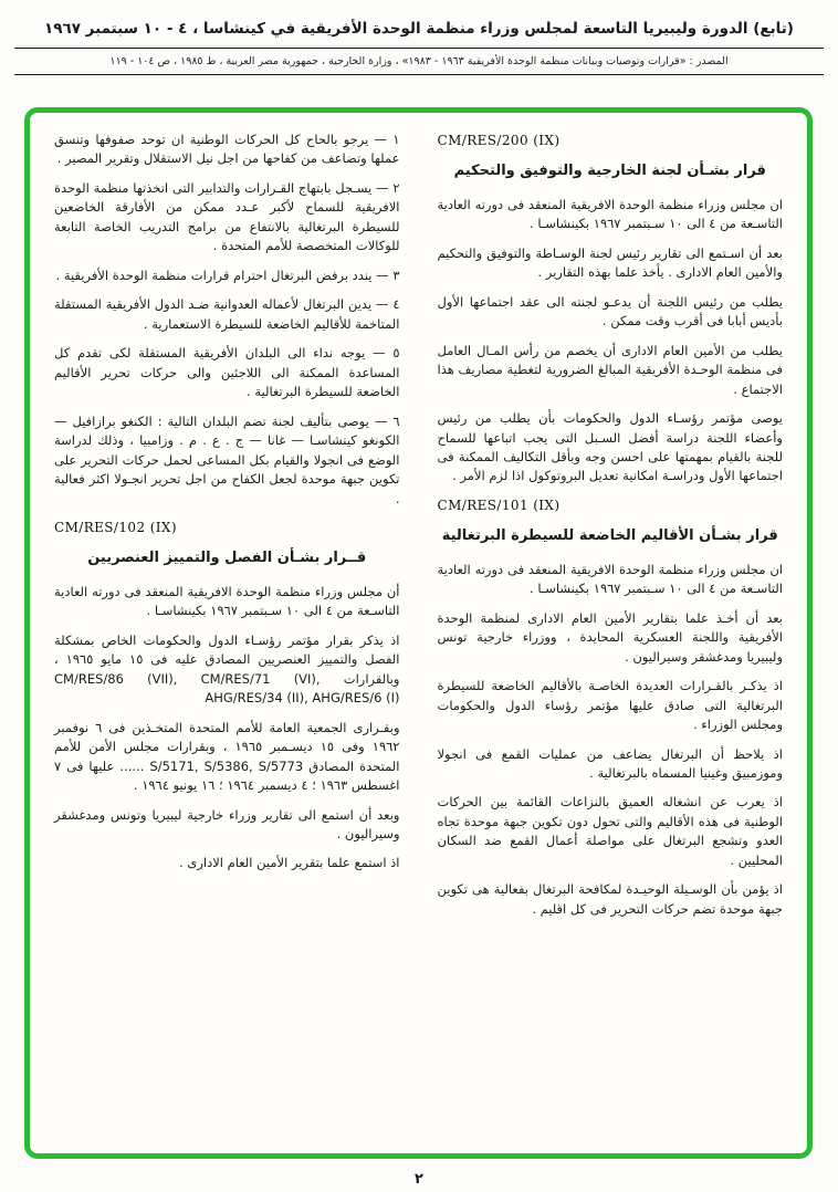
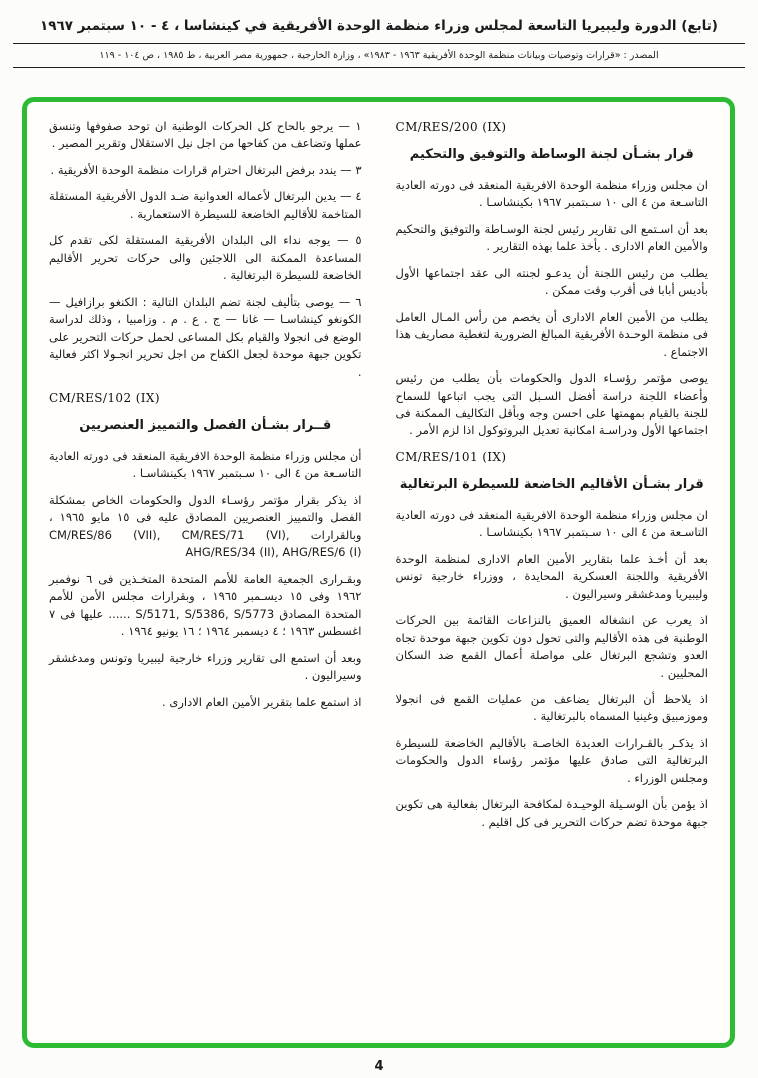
  (تابع) الدورة وليبيريا التاسعة لمجلس وزراء منظمة الوحدة الأفريقية في كينشاسا ، ٤ - ١٠ سبتمبر ١٩٦٧
  المصدر : «قرارات وتوصيات وبيانات منظمة الوحدة الأفريقية ١٩٦٣ - ١٩٨٣» ، وزارة الخارجية ، جمهورية مصر العربية ، ط ١٩٨٥ ، ص ١٠٤ - ١١٩
  CM/RES/200 (IX)
- قرار بشـأن لجنة الخارجية والتوفيق والتحكيم
+ قرار بشـأن لجنة الوساطة والتوفيق والتحكيم
  ان مجلس وزراء منظمة الوحدة الافريقية المنعقد فى دورته العادية التاسـعة من ٤ الى ١٠ سـبتمبر ١٩٦٧ بكينشاسـا .
  بعد أن اسـتمع الى تقارير رئيس لجنة الوسـاطة والتوفيق والتحكيم والأمين العام الادارى . يأخذ علما بهذه التقارير .
  يطلب من رئيس اللجنة أن يدعـو لجنته الى عقد اجتماعها الأول بأديس أبابا فى أقرب وقت ممكن .
  يطلب من الأمين العام الادارى أن يخصم من رأس المـال العامل فى منظمة الوحـدة الأفريقية المبالغ الضرورية لتغطية مصاريف هذا الاجتماع .
  يوصى مؤتمر رؤسـاء الدول والحكومات بأن يطلب من رئيس وأعضاء اللجنة دراسة أفضل السـبل التى يجب اتباعها للسماح للجنة بالقيام بمهمتها على احسن وجه وبأقل التكاليف الممكنة فى اجتماعها الأول ودراسـة امكانية تعديل البروتوكول اذا لزم الأمر .
  CM/RES/101 (IX)
  قرار بشـأن الأقاليم الخاضعة للسيطرة البرتغالية
  ان مجلس وزراء منظمة الوحدة الافريقية المنعقد فى دورته العادية التاسـعة من ٤ الى ١٠ سـبتمبر ١٩٦٧ بكينشاسـا .
  بعد أن أخـذ علما بتقارير الأمين العام الادارى لمنظمة الوحدة الأفريقية واللجنة العسكرية المحايدة ، ووزراء خارجية تونس وليبيريا ومدغشقر وسيراليون .
- اذ يذكـر بالقـرارات العديدة الخاصـة بالأقاليم الخاضعة للسيطرة البرتغالية التى صادق عليها مؤتمر رؤساء الدول والحكومات ومجلس الوزراء .
+ اذ يعرب عن انشغاله العميق بالنزاعات القائمة بين الحركات الوطنية فى هذه الأقاليم والتى تحول دون تكوين جبهة موحدة تجاه العدو وتشجع البرتغال على مواصلة أعمال القمع ضد السكان المحليين .
  اذ يلاحظ أن البرتغال يضاعف من عمليات القمع فى انجولا وموزمبيق وغينيا المسماه بالبرتغالية .
- اذ يعرب عن انشغاله العميق بالنزاعات القائمة بين الحركات الوطنية فى هذه الأقاليم والتى تحول دون تكوين جبهة موحدة تجاه العدو وتشجع البرتغال على مواصلة أعمال القمع ضد السكان المحليين .
+ اذ يذكـر بالقـرارات العديدة الخاصـة بالأقاليم الخاضعة للسيطرة البرتغالية التى صادق عليها مؤتمر رؤساء الدول والحكومات ومجلس الوزراء .
  اذ يؤمن بأن الوسـيلة الوحيـدة لمكافحة البرتغال بفعالية هى تكوين جبهة موحدة تضم حركات التحرير فى كل اقليم .
  ١ — يرجو بالحاح كل الحركات الوطنية ان توحد صفوفها وتنسق عملها وتضاعف من كفاحها من اجل نيل الاستقلال وتقرير المصير .
- ٢ — يسـجل بابتهاج القـرارات والتدابير التى اتخذتها منظمة الوحدة الافريقية للسماح لأكبر عـدد ممكن من الأفارقة الخاضعين للسيطرة البرتغالية بالانتفاع من برامج التدريب الخاصة التابعة للوكالات المتخصصة للأمم المتحدة .
  ٣ — يندد برفض البرتغال احترام قرارات منظمة الوحدة الأفريقية .
  ٤ — يدين البرتغال لأعماله العدوانية ضـد الدول الأفريقية المستقلة المتاخمة للأقاليم الخاضعة للسيطرة الاستعمارية .
  ٥ — يوجه نداء الى البلدان الأفريقية المستقلة لكى تقدم كل المساعدة الممكنة الى اللاجئين والى حركات تحرير الأقاليم الخاضعة للسيطرة البرتغالية .
  ٦ — يوصى بتأليف لجنة تضم البلدان التالية : الكنغو برازافيل — الكونغو كينشاسـا — غانا — ج . ع . م . وزامبيا ، وذلك لدراسة الوضع فى انجولا والقيام بكل المساعى لحمل حركات التحرير على تكوين جبهة موحدة لجعل الكفاح من اجل تحرير انجـولا اكثر فعالية .
  CM/RES/102 (IX)
  قــرار بشـأن الفصل والتمييز العنصريين
  أن مجلس وزراء منظمة الوحدة الافريقية المنعقد فى دورته العادية التاسـعة من ٤ الى ١٠ سـبتمبر ١٩٦٧ بكينشاسـا .
  اذ يذكر بقرار مؤتمر رؤسـاء الدول والحكومات الخاص بمشكلة الفصل والتمييز العنصريين المصادق عليه فى ١٥ مايو ١٩٦٥ ، وبالقرارات CM/RES/86 (VII), CM/RES/71 (VI), AHG/RES/34 (II), AHG/RES/6 (I)
  وبقـرارى الجمعية العامة للأمم المتحدة المتخـذين فى ٦ نوفمبر ١٩٦٢ وفى ١٥ ديسـمبر ١٩٦٥ ، وبقرارات مجلس الأمن للأمم المتحدة المصادق S/5171, S/5386, S/5773 ...... عليها فى ٧ اغسطس ١٩٦٣ ؛ ٤ ديسمبر ١٩٦٤ ؛ ١٦ يونيو ١٩٦٤ .
  وبعد أن استمع الى تقارير وزراء خارجية ليبيريا وتونس ومدغشقر وسيراليون .
  اذ استمع علما بتقرير الأمين العام الادارى .
- ٢
+ 4
